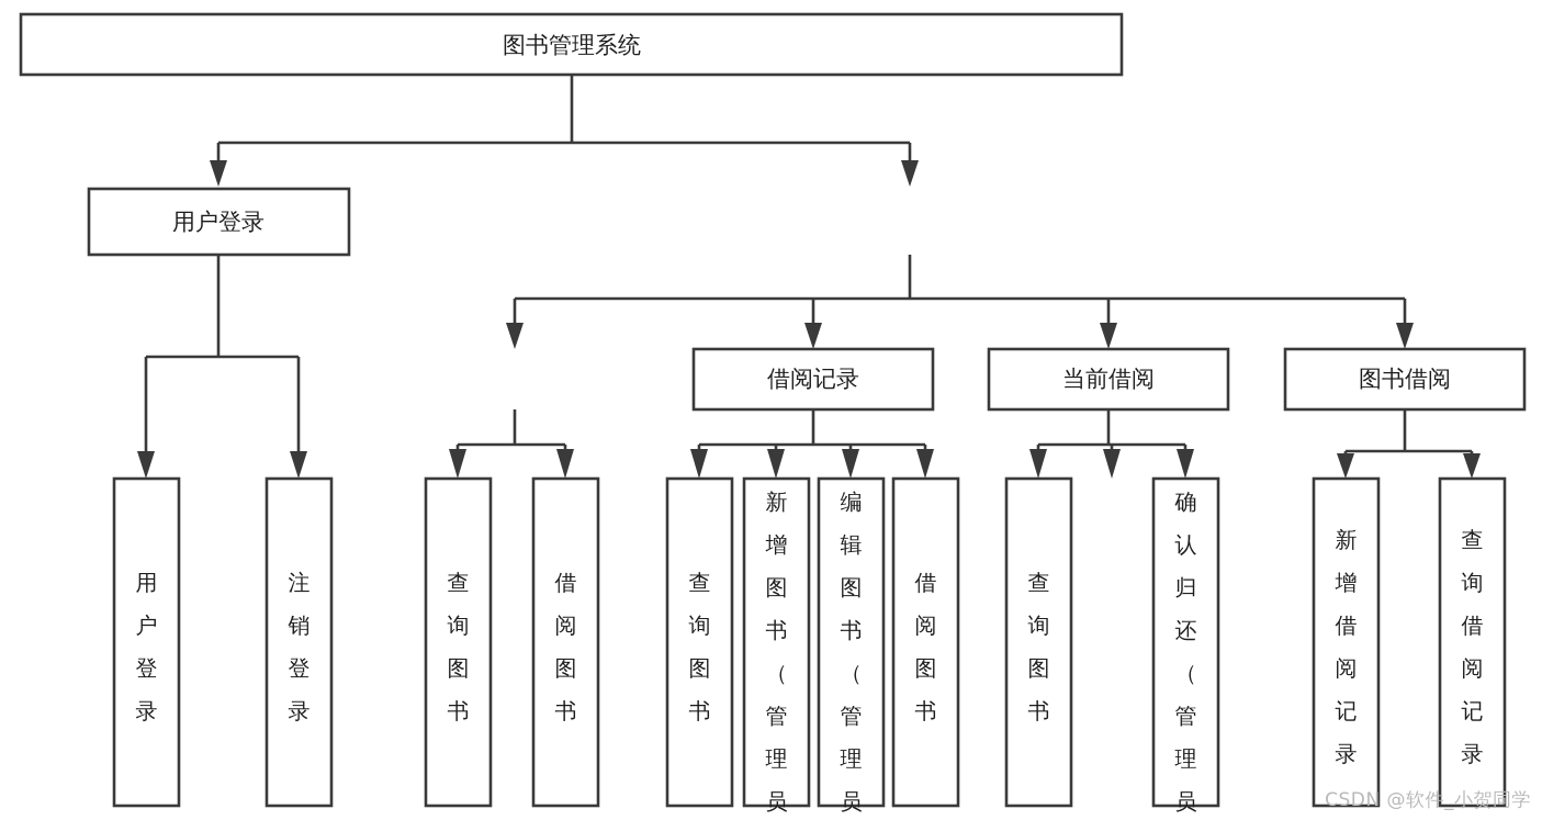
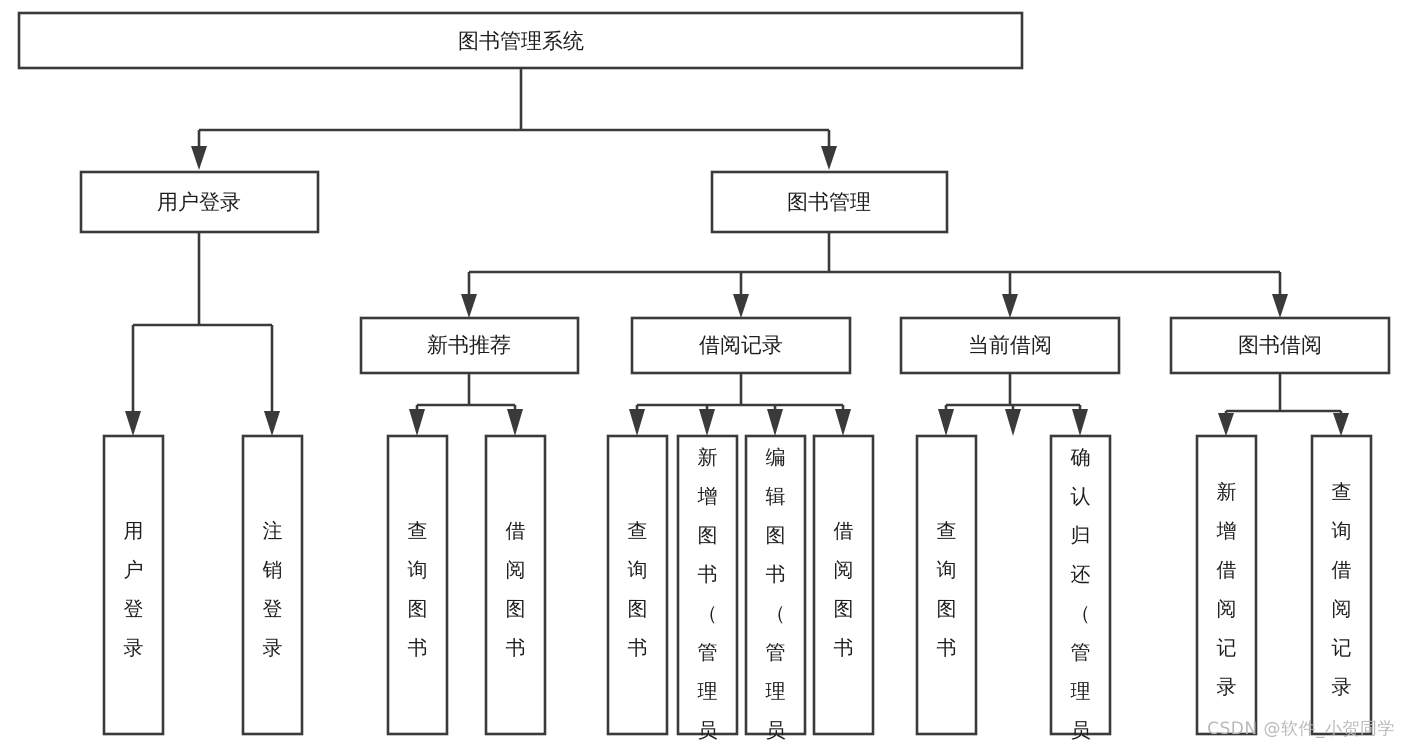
  图书管理系统
  用户登录
+ 图书管理
+ 新书推荐
  借阅记录
  当前借阅
  图书借阅
  用户登录
  注销登录
  查询图书
  借阅图书
  查询图书
  新增图书（管理员
  编辑图书（管理员
  借阅图书
  查询图书
  确认归还（管理员
  新增借阅记录
  查询借阅记录
  CSDN @软件_小贺同学
